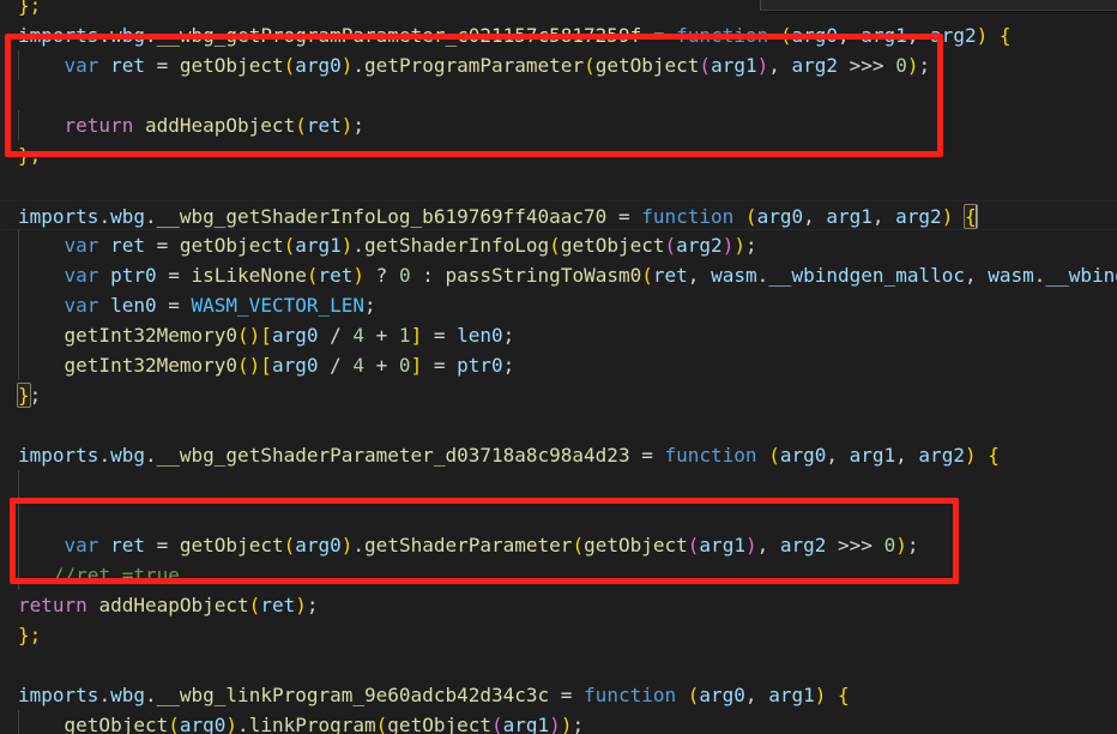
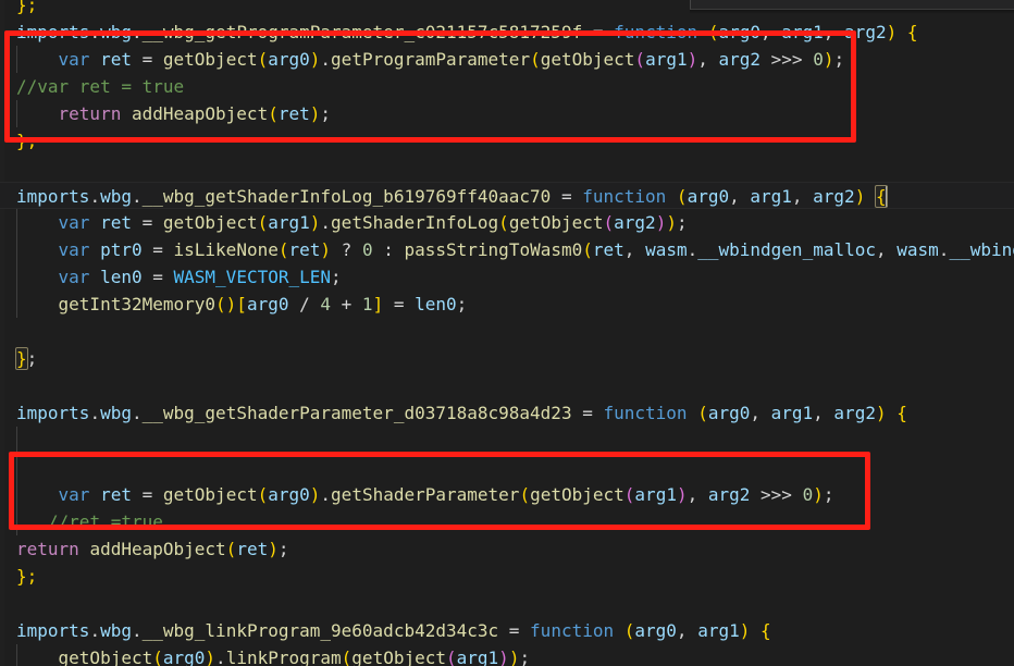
  };
  imports.wbg.__wbg_getProgramParameter_c021157c5817259f = function (arg0, arg1, arg2) {
  var ret = getObject(arg0).getProgramParameter(getObject(arg1), arg2 >>> 0);
+ //var ret = true
  return addHeapObject(ret);
  };
  imports.wbg.__wbg_getShaderInfoLog_b619769ff40aac70 = function (arg0, arg1, arg2) {
  var ret = getObject(arg1).getShaderInfoLog(getObject(arg2));
  var ptr0 = isLikeNone(ret) ? 0 : passStringToWasm0(ret, wasm.__wbindgen_malloc, wasm.__wbin
  var len0 = WASM_VECTOR_LEN;
  getInt32Memory0()[arg0 / 4 + 1] = len0;
- getInt32Memory0()[arg0 / 4 + 0] = ptr0;
  };
  imports.wbg.__wbg_getShaderParameter_d03718a8c98a4d23 = function (arg0, arg1, arg2) {
  var ret = getObject(arg0).getShaderParameter(getObject(arg1), arg2 >>> 0);
  //ret =true
  return addHeapObject(ret);
  };
  imports.wbg.__wbg_linkProgram_9e60adcb42d34c3c = function (arg0, arg1) {
  getObject(arg0).linkProgram(getObject(arg1));
